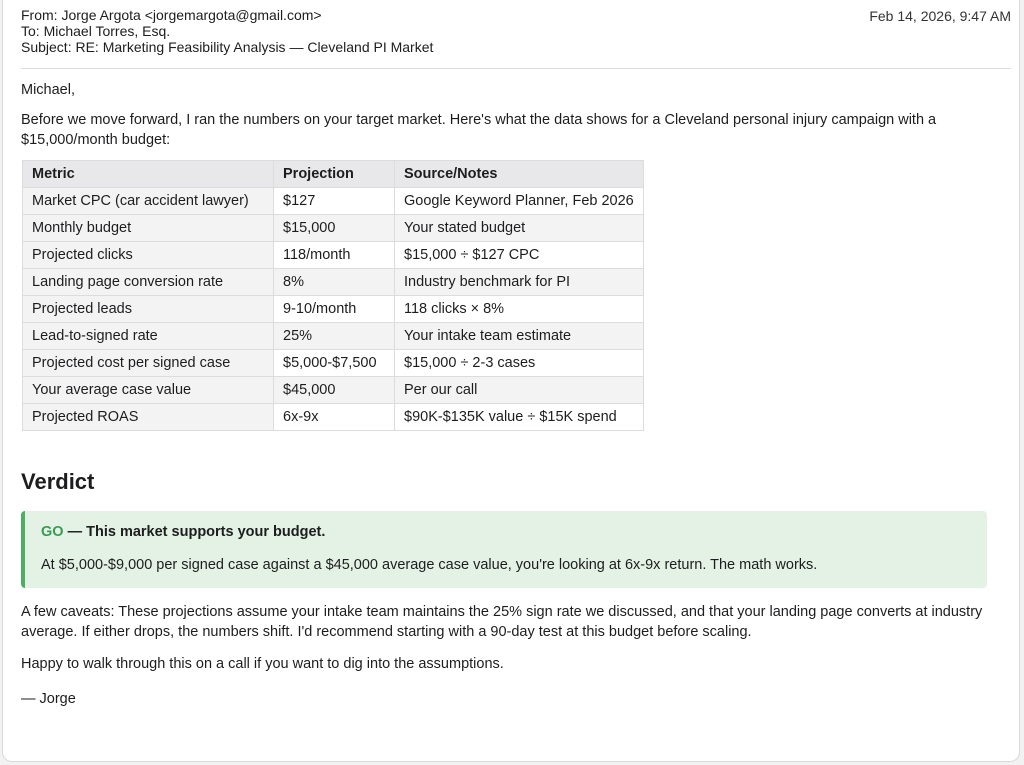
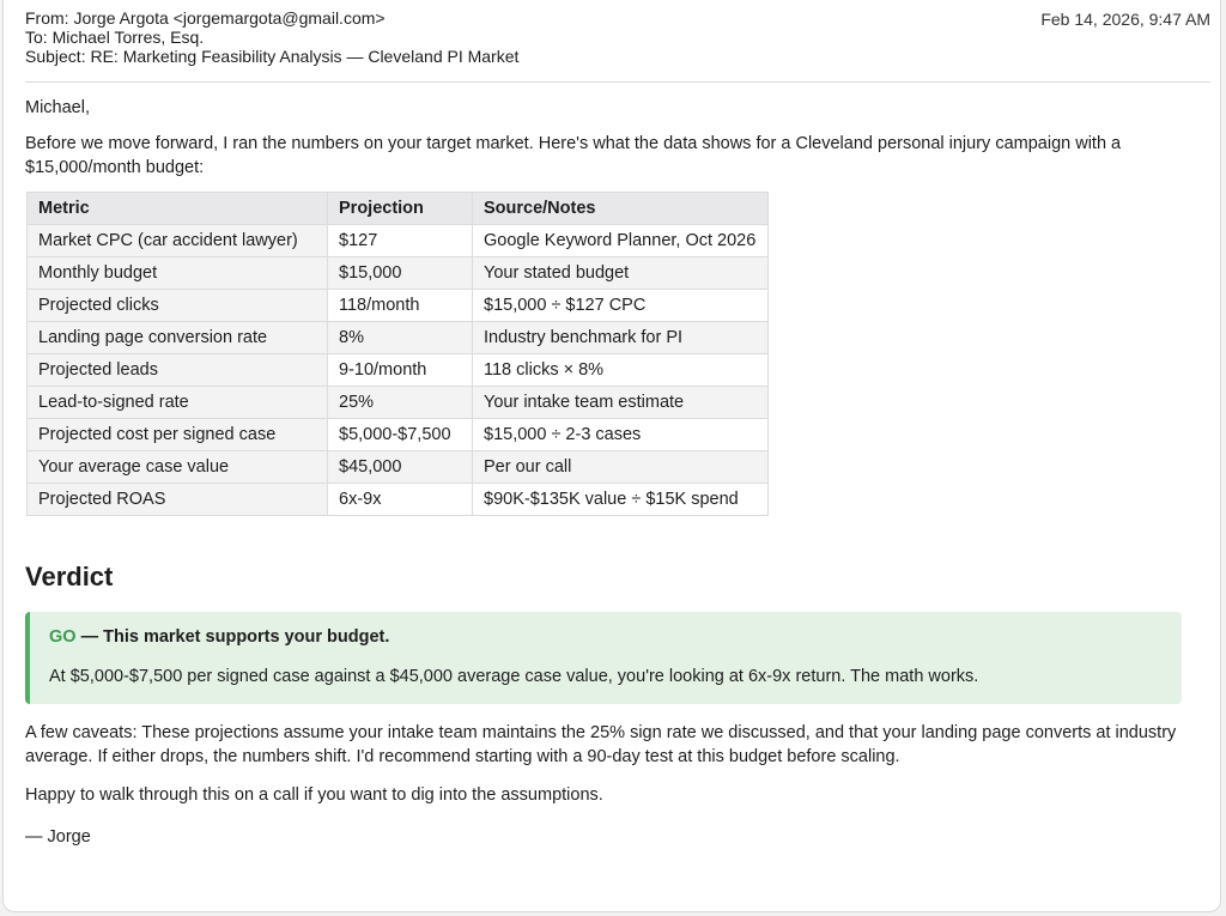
  From: Jorge Argota <jorgemargota@gmail.com>
  To: Michael Torres, Esq.
  Subject: RE: Marketing Feasibility Analysis — Cleveland PI Market
  Feb 14, 2026, 9:47 AM
  Michael,
  Before we move forward, I ran the numbers on your target market. Here's what the data shows for a Cleveland personal injury campaign with a $15,000/month budget:
  Metric	Projection	Source/Notes
- Market CPC (car accident lawyer)	$127	Google Keyword Planner, Feb 2026
+ Market CPC (car accident lawyer)	$127	Google Keyword Planner, Oct 2026
  Monthly budget	$15,000	Your stated budget
  Projected clicks	118/month	$15,000 ÷ $127 CPC
  Landing page conversion rate	8%	Industry benchmark for PI
  Projected leads	9-10/month	118 clicks × 8%
  Lead-to-signed rate	25%	Your intake team estimate
  Projected cost per signed case	$5,000-$7,500	$15,000 ÷ 2-3 cases
  Your average case value	$45,000	Per our call
  Projected ROAS	6x-9x	$90K-$135K value ÷ $15K spend
  Verdict
  GO — This market supports your budget.
- At $5,000-$9,000 per signed case against a $45,000 average case value, you're looking at 6x-9x return. The math works.
+ At $5,000-$7,500 per signed case against a $45,000 average case value, you're looking at 6x-9x return. The math works.
  A few caveats: These projections assume your intake team maintains the 25% sign rate we discussed, and that your landing page converts at industry average. If either drops, the numbers shift. I'd recommend starting with a 90-day test at this budget before scaling.
  Happy to walk through this on a call if you want to dig into the assumptions.
  — Jorge
